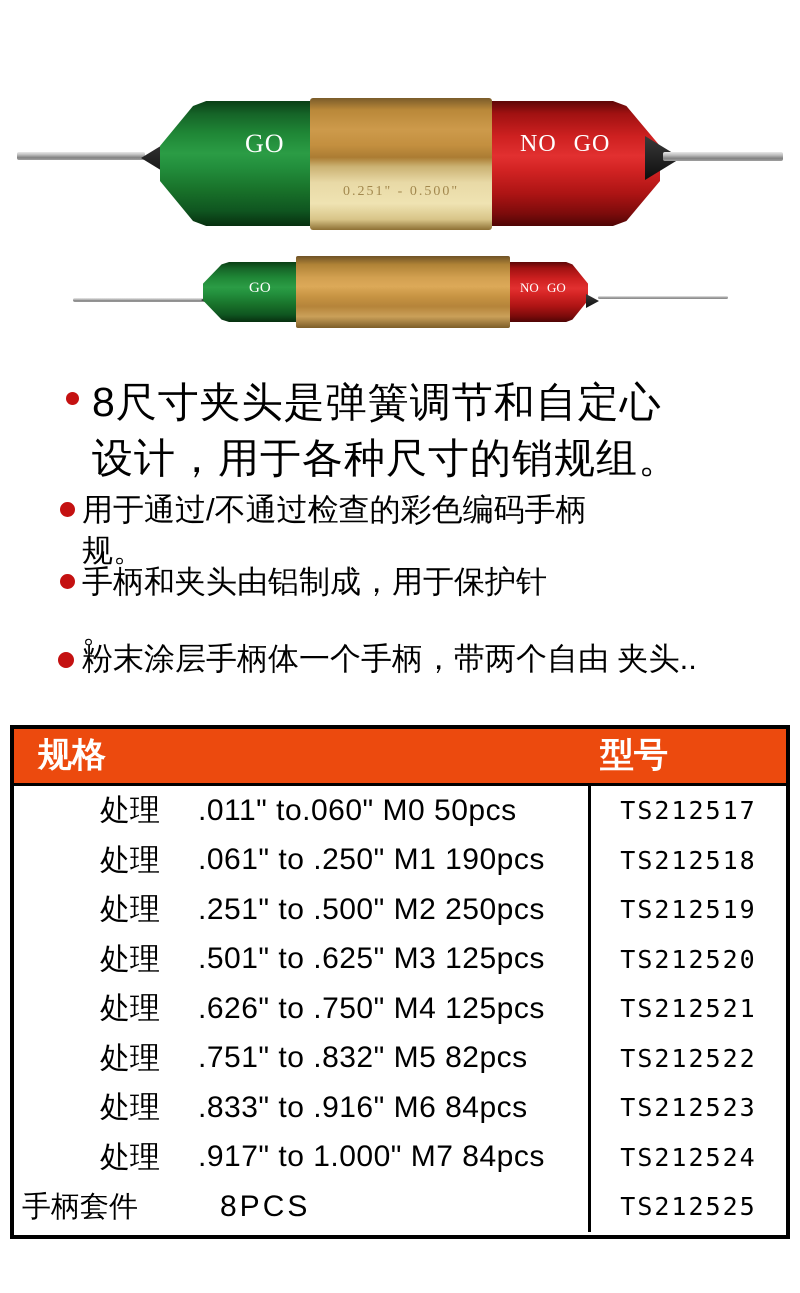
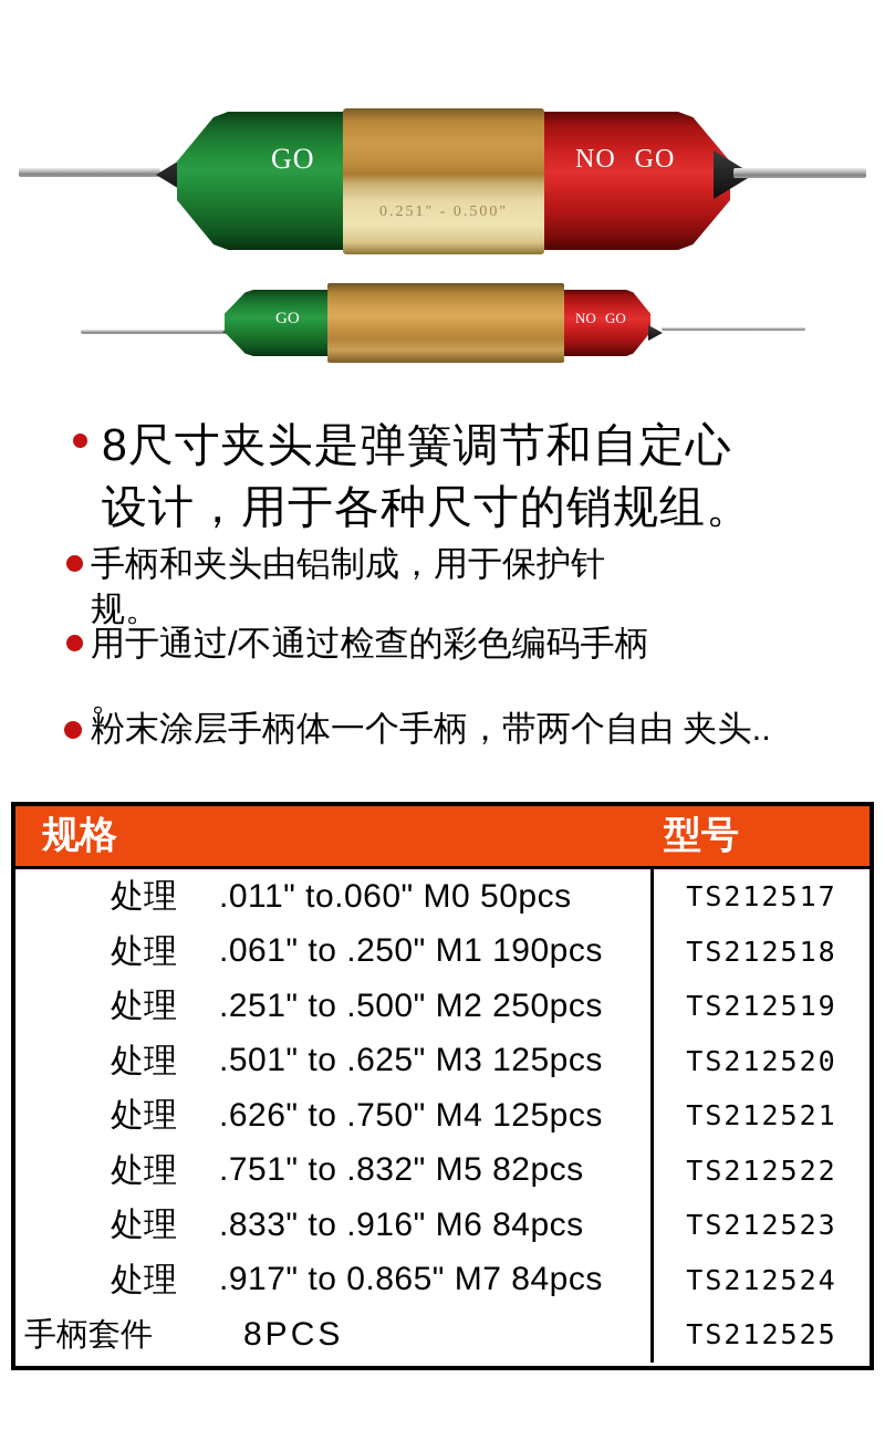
  GO
  0.251" - 0.500"
  NO GO
  GO
  NO GO
  8尺寸夹头是弹簧调节和自定心
  设计，用于各种尺寸的销规组。
- 用于通过/不通过检查的彩色编码手柄
+ 手柄和夹头由铝制成，用于保护针
  规。
- 手柄和夹头由铝制成，用于保护针
+ 用于通过/不通过检查的彩色编码手柄
  。
  粉末涂层手柄体一个手柄，带两个自由 夹头..
  规格
  型号
  处理
  .011" to.060" M0 50pcs
  TS212517
  处理
  .061" to .250" M1 190pcs
  TS212518
  处理
  .251" to .500" M2 250pcs
  TS212519
  处理
  .501" to .625" M3 125pcs
  TS212520
  处理
  .626" to .750" M4 125pcs
  TS212521
  处理
  .751" to .832" M5 82pcs
  TS212522
  处理
  .833" to .916" M6 84pcs
  TS212523
  处理
- .917" to 1.000" M7 84pcs
+ .917" to 0.865" M7 84pcs
  TS212524
  手柄套件
  8PCS
  TS212525
